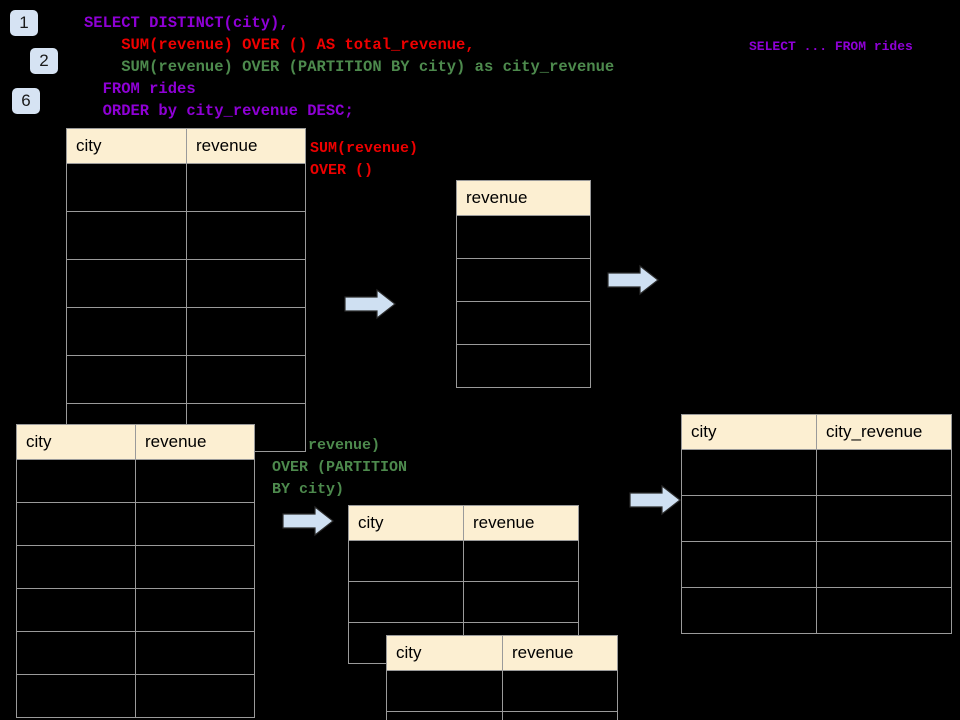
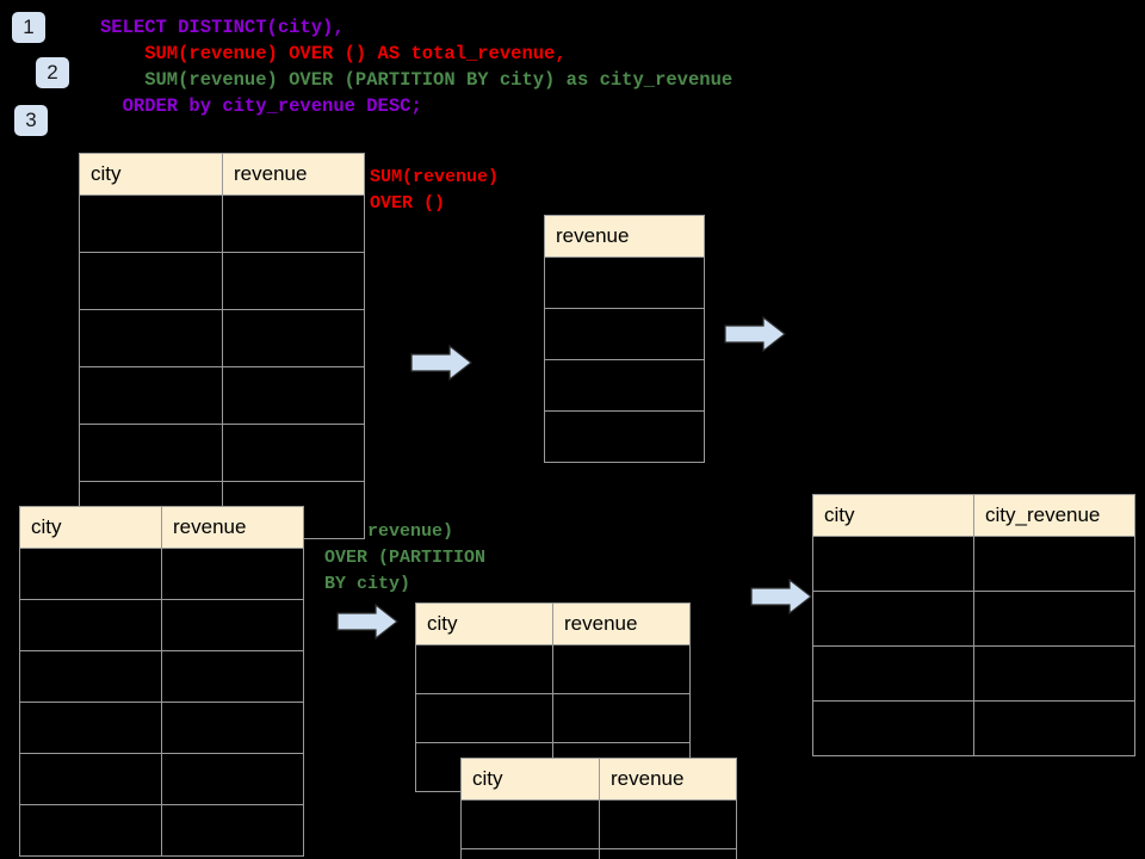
  1
  2
- 6
+ 3
  SELECT DISTINCT(city),
  SUM(revenue) OVER () AS total_revenue,
  SUM(revenue) OVER (PARTITION BY city) as city_revenue
- FROM rides
  ORDER by city_revenue DESC;
- SELECT ... FROM rides
  SUM(revenue)
  OVER ()
  OVER (PARTITION
  BY city)
  city	revenue
  revenue
  city	revenue
  city	revenue
  city	revenue
  city	city_revenue
